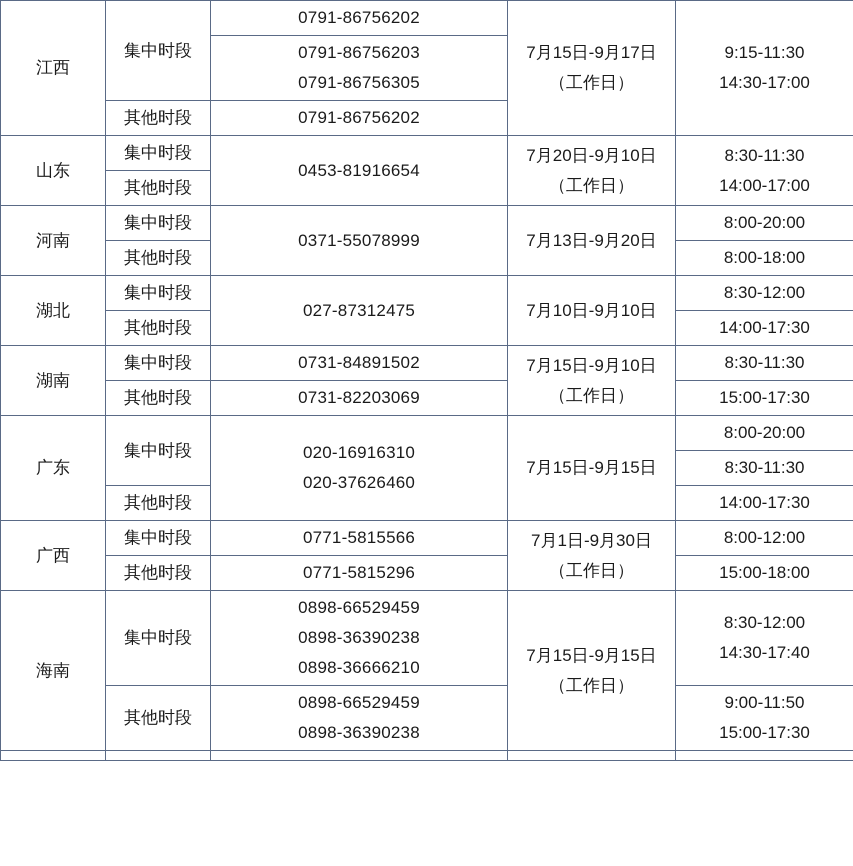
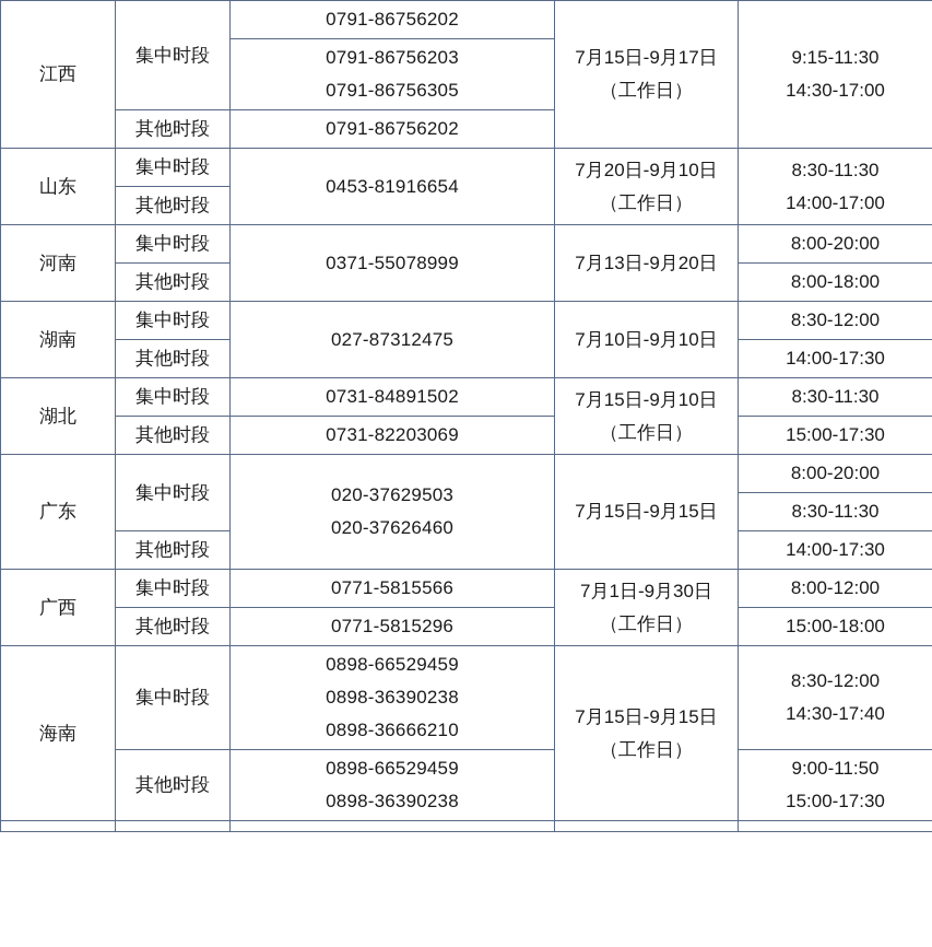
  江西	集中时段	0791-86756202	7月15日-9月17日 （工作日）	9:15-11:30 14:30-17:00
  0791-86756203 0791-86756305
  其他时段	0791-86756202
  山东	集中时段	0453-81916654	7月20日-9月10日 （工作日）	8:30-11:30 14:00-17:00
  其他时段
  河南	集中时段	0371-55078999	7月13日-9月20日	8:00-20:00
  其他时段	8:00-18:00
- 湖北	集中时段	027-87312475	7月10日-9月10日	8:30-12:00
+ 湖南	集中时段	027-87312475	7月10日-9月10日	8:30-12:00
  其他时段	14:00-17:30
- 湖南	集中时段	0731-84891502	7月15日-9月10日 （工作日）	8:30-11:30
+ 湖北	集中时段	0731-84891502	7月15日-9月10日 （工作日）	8:30-11:30
  其他时段	0731-82203069	15:00-17:30
- 广东	集中时段	020-16916310 020-37626460	7月15日-9月15日	8:00-20:00
+ 广东	集中时段	020-37629503 020-37626460	7月15日-9月15日	8:00-20:00
  8:30-11:30
  其他时段	14:00-17:30
  广西	集中时段	0771-5815566	7月1日-9月30日 （工作日）	8:00-12:00
  其他时段	0771-5815296	15:00-18:00
  海南	集中时段	0898-66529459 0898-36390238 0898-36666210	7月15日-9月15日 （工作日）	8:30-12:00 14:30-17:40
  其他时段	0898-66529459 0898-36390238	9:00-11:50 15:00-17:30
